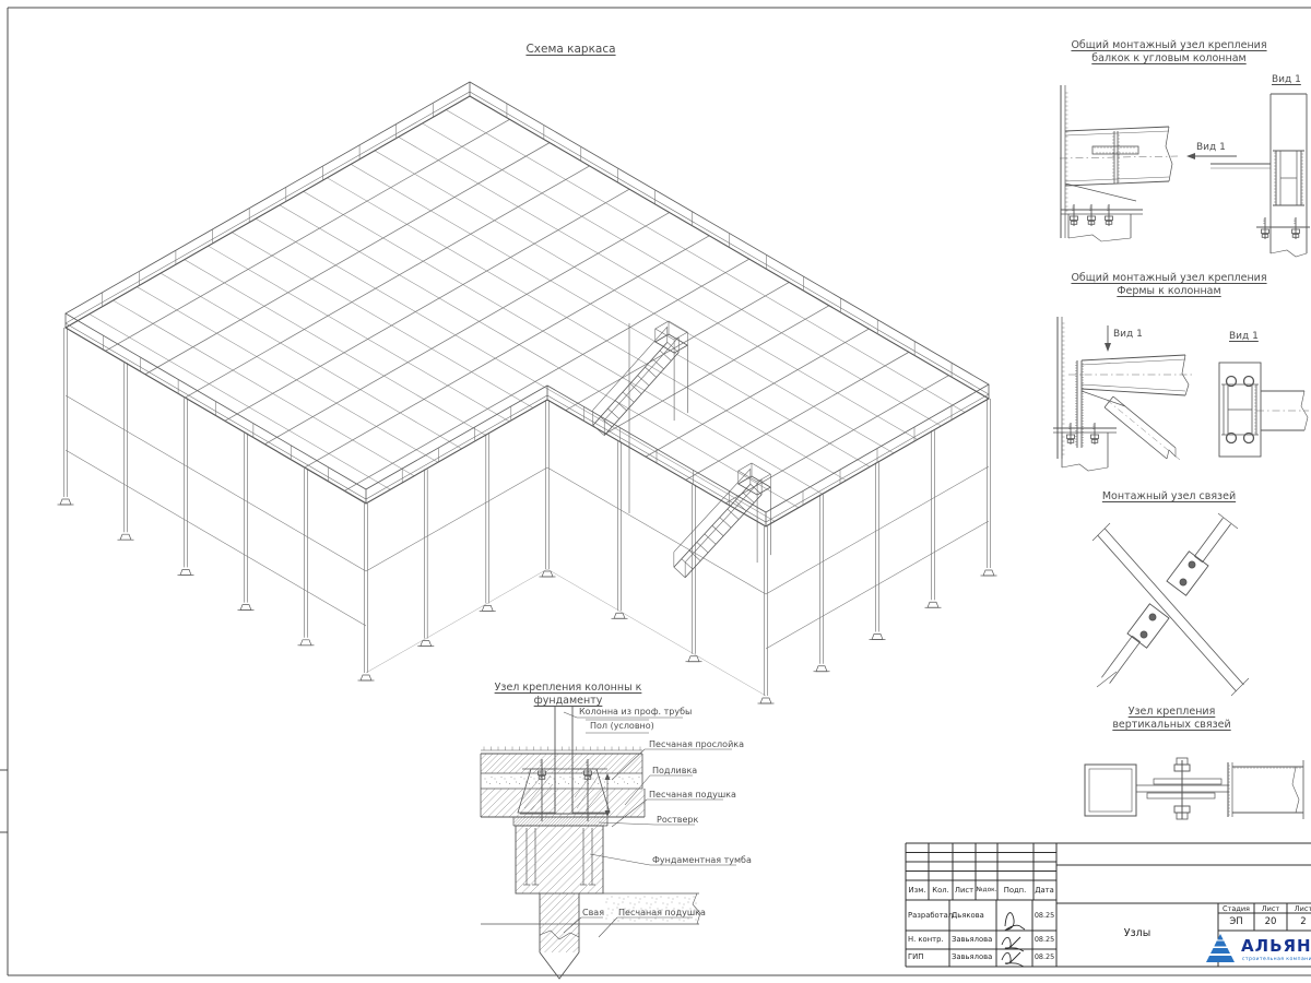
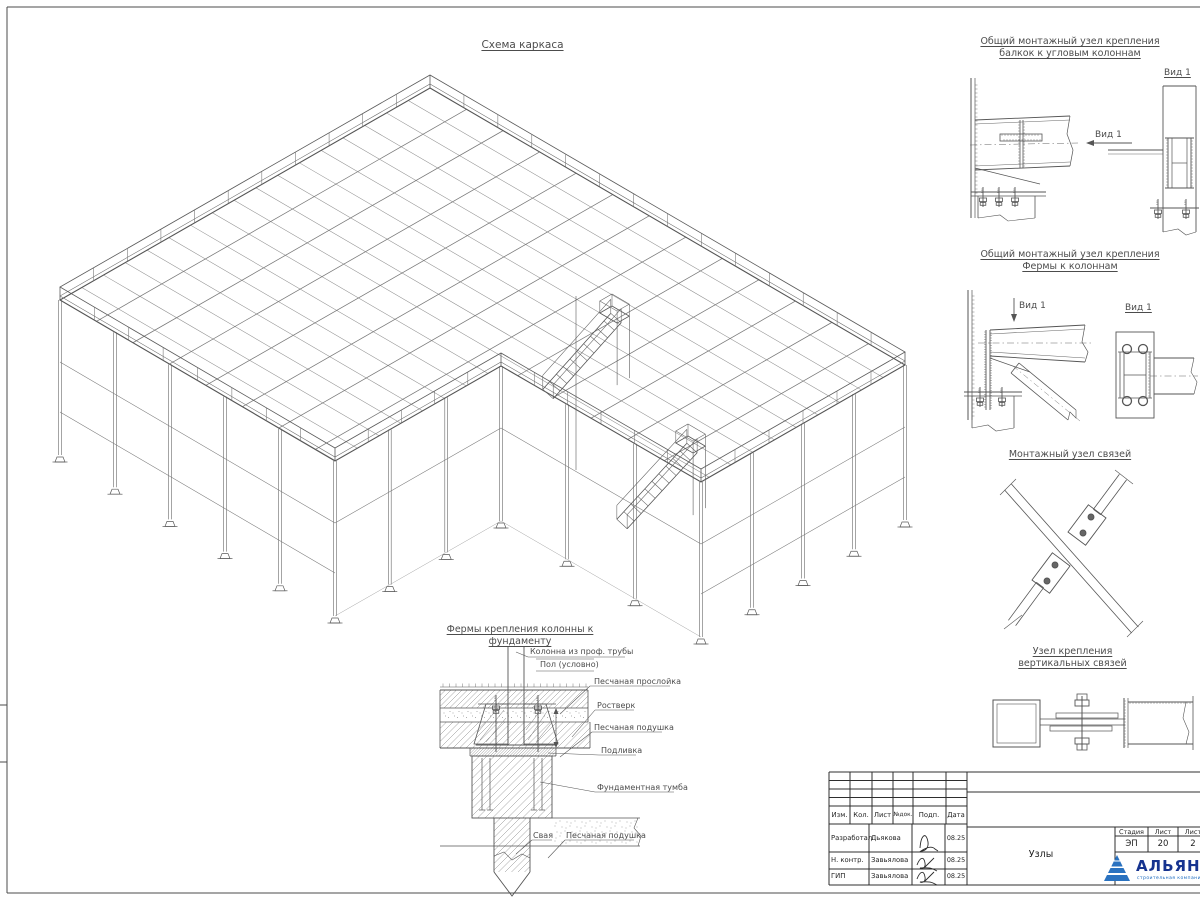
  Схема каркаса
  Общий монтажный узел крепления
  балкок к угловым колоннам
  Вид 1
  Вид 1
  Общий монтажный узел крепления
  Фермы к колоннам
  Вид 1
  Вид 1
  Монтажный узел связей
  Узел крепления
  вертикальных связей
- Узел крепления колонны к фундаменту
+ Фермы крепления колонны к фундаменту
  Колонна из проф. трубы
  Пол (условно)
  Песчаная прослойка
- Подливка
+ Ростверк
  Песчаная подушка
- Ростверк
+ Подливка
  Фундаментная тумба
  Свая
  Песчаная подушка
  Изм.
  Кол.
  Лист
  Подп.
  Дата
  Разработал
  Дьякова
  08.25
  Н. контр.
  Завьялова
  08.25
  ГИП
  Завьялова
  08.25
  Узлы
  Стадия
  Лист
  Лист
  ЭП
  20
  2
  АЛЬЯН
